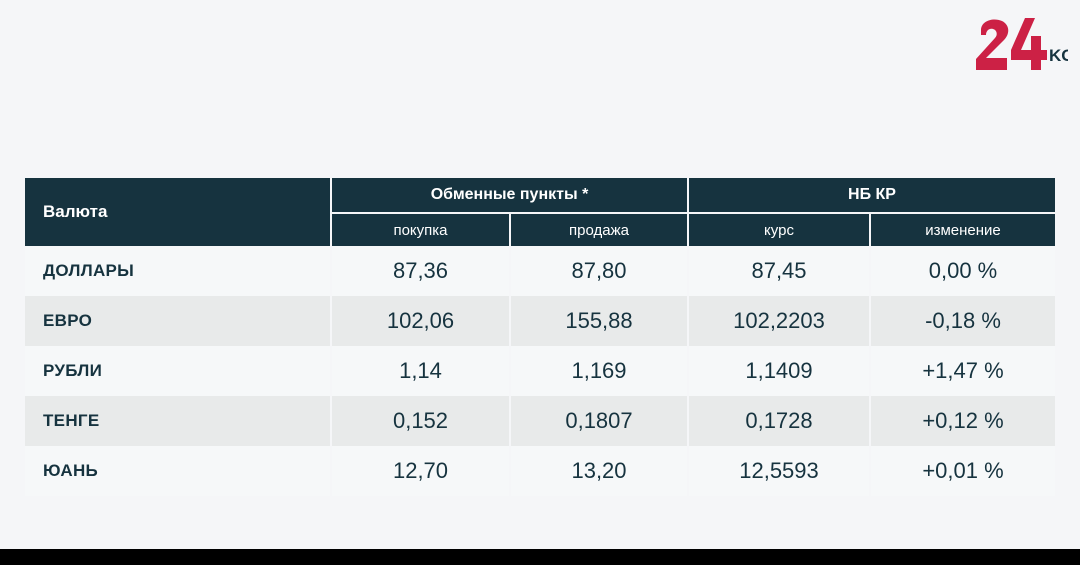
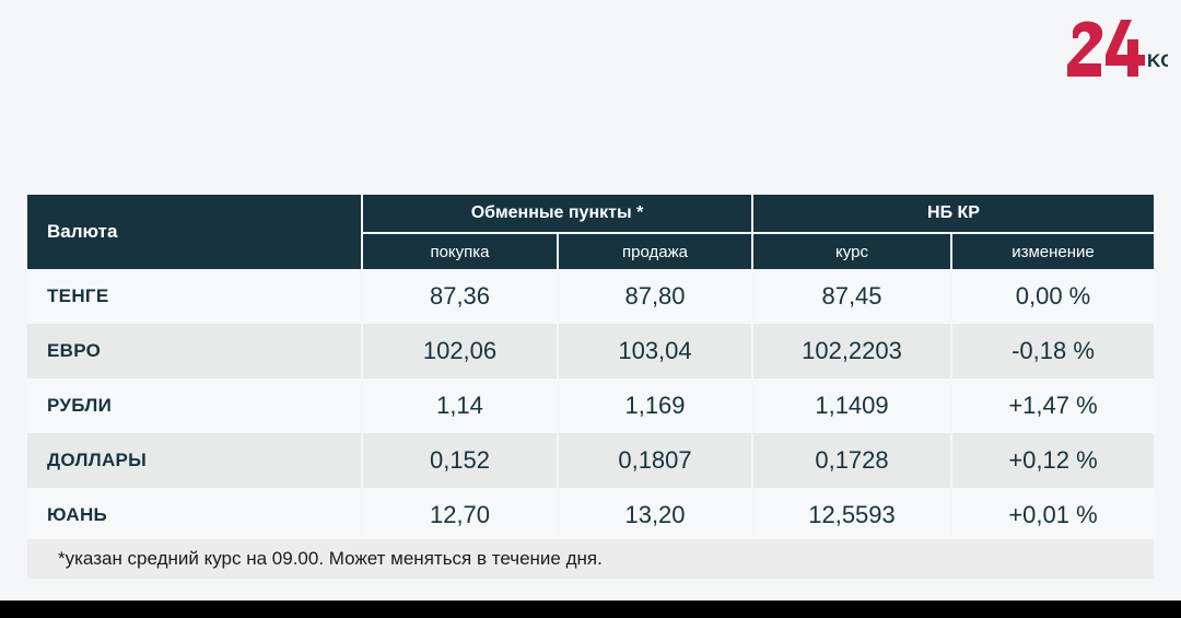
  KG
  Валюта	Обменные пункты *	НБ КР
  покупка	продажа	курс	изменение
- ДОЛЛАРЫ	87,36	87,80	87,45	0,00 %
+ ТЕНГЕ	87,36	87,80	87,45	0,00 %
- ЕВРО	102,06	155,88	102,2203	-0,18 %
+ ЕВРО	102,06	103,04	102,2203	-0,18 %
  РУБЛИ	1,14	1,169	1,1409	+1,47 %
- ТЕНГЕ	0,152	0,1807	0,1728	+0,12 %
+ ДОЛЛАРЫ	0,152	0,1807	0,1728	+0,12 %
  ЮАНЬ	12,70	13,20	12,5593	+0,01 %
+ *указан средний курс на 09.00. Может меняться в течение дня.
